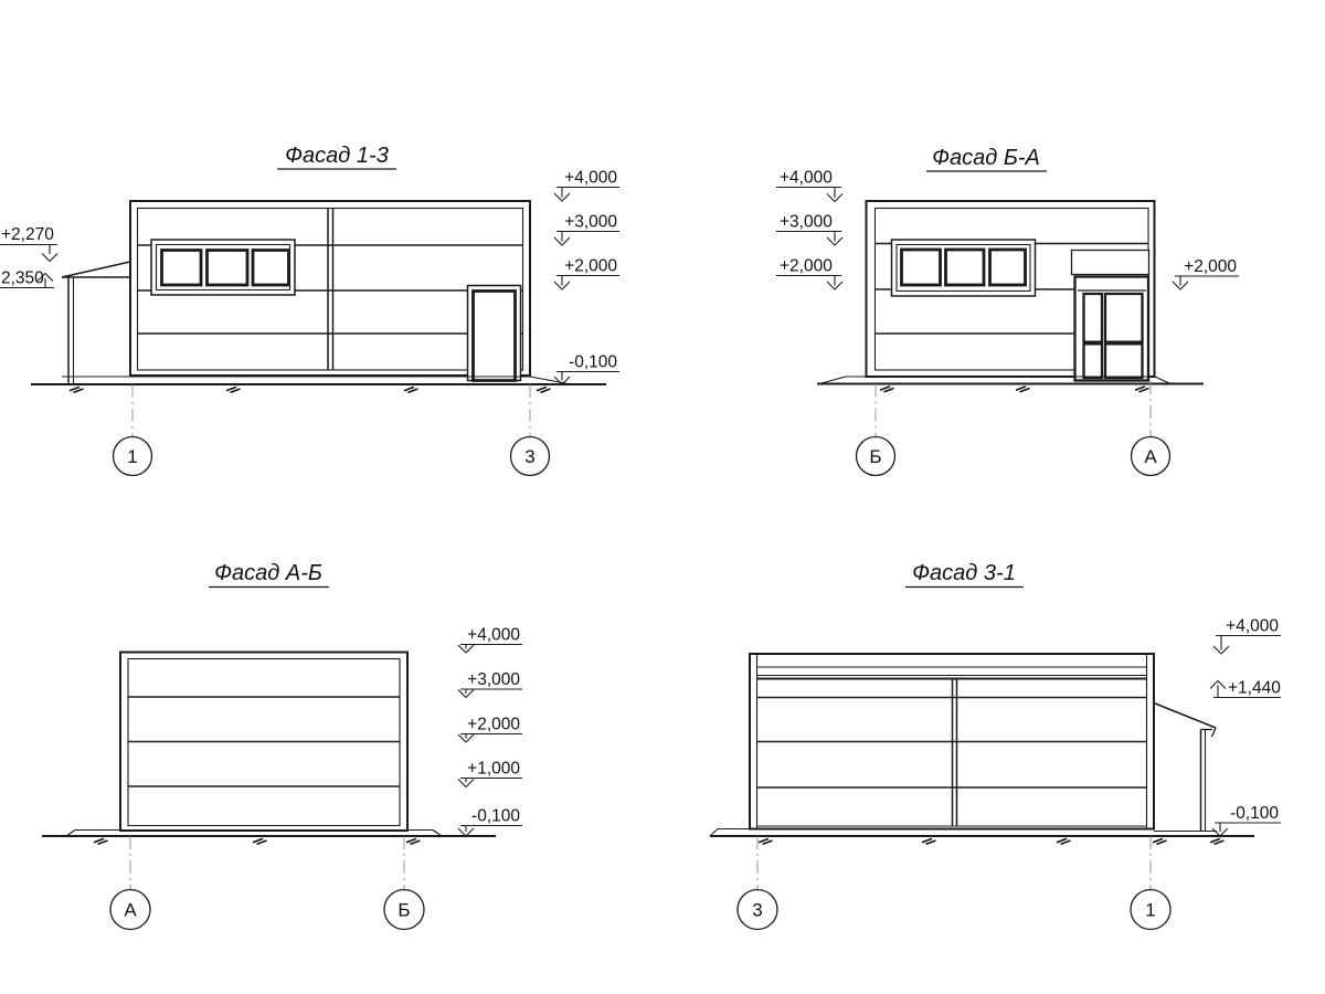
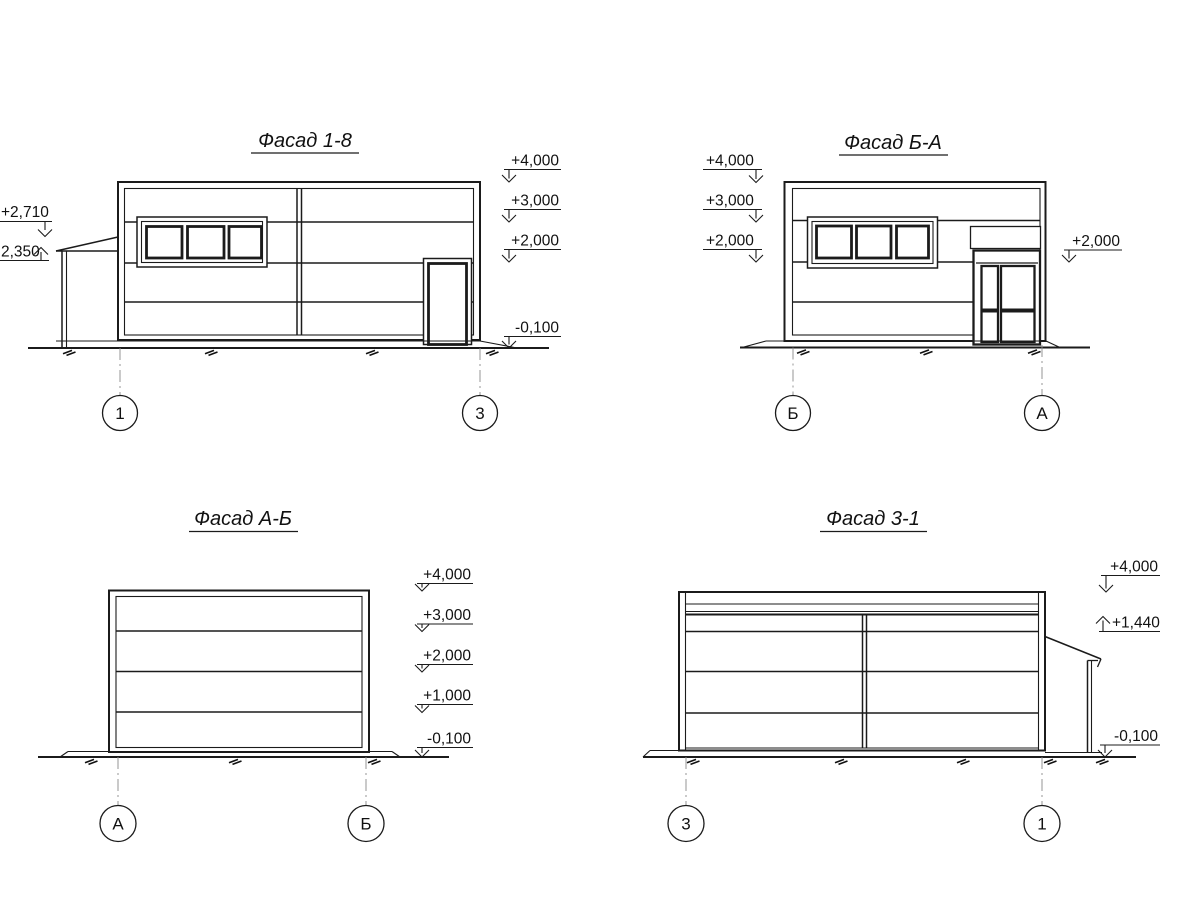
- Фасад 1-3
+ Фасад 1-8
  1
  3
  +4,000
  +3,000
  +2,000
  -0,100
- +2,270
+ +2,710
  2,350
  Фасад Б-А
  Б
  А
  +4,000
  +3,000
  +2,000
  +2,000
  Фасад А-Б
  А
  Б
  +4,000
  +3,000
  +2,000
  +1,000
  -0,100
  Фасад 3-1
  3
  1
  +4,000
  +1,440
  -0,100
